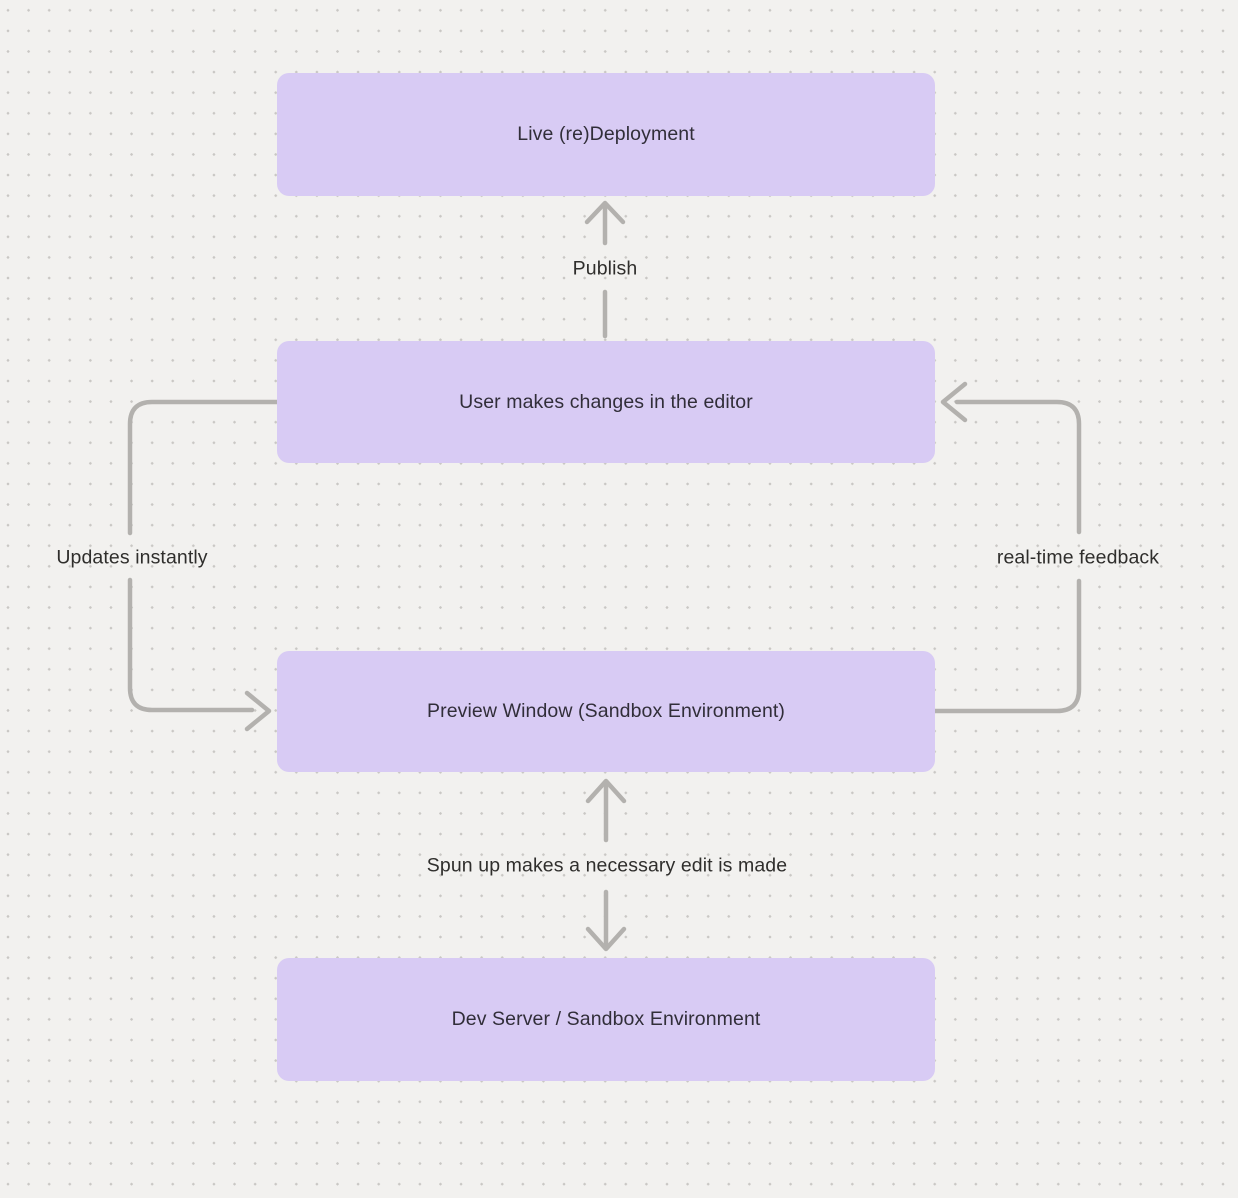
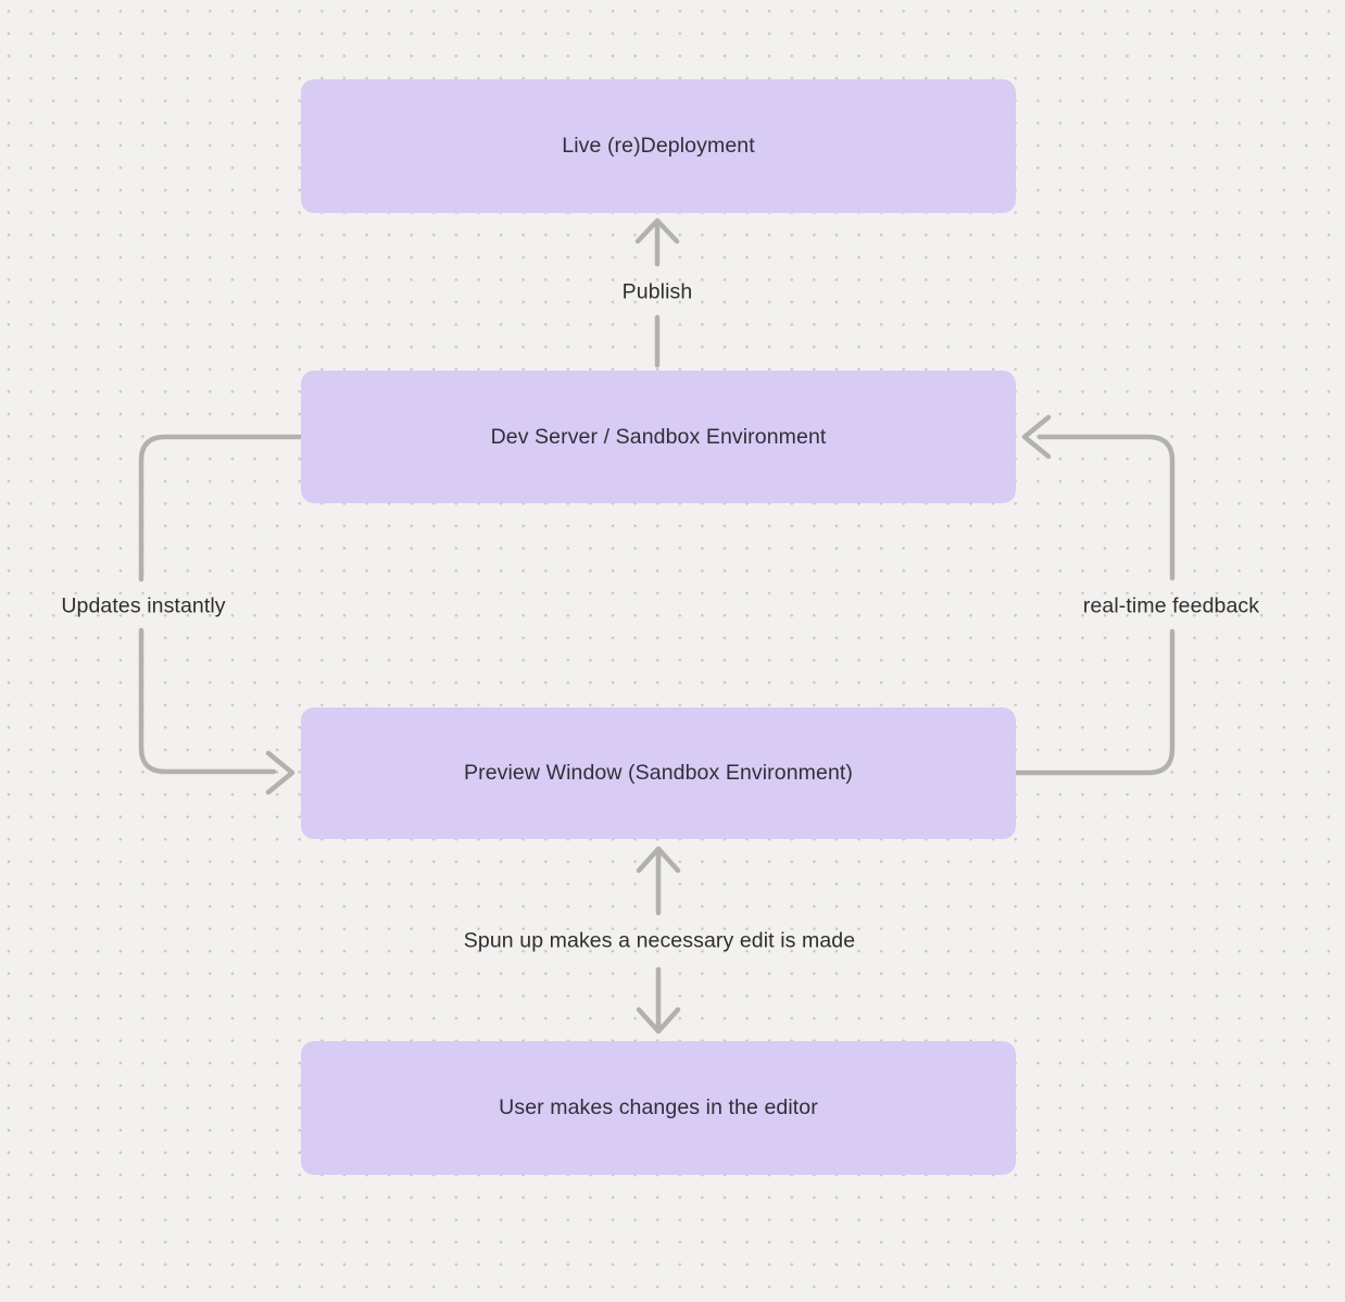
  Live (re)Deployment
- User makes changes in the editor
+ Dev Server / Sandbox Environment
  Preview Window (Sandbox Environment)
- Dev Server / Sandbox Environment
+ User makes changes in the editor
  Publish
  Updates instantly
  real-time feedback
  Spun up makes a necessary edit is made
